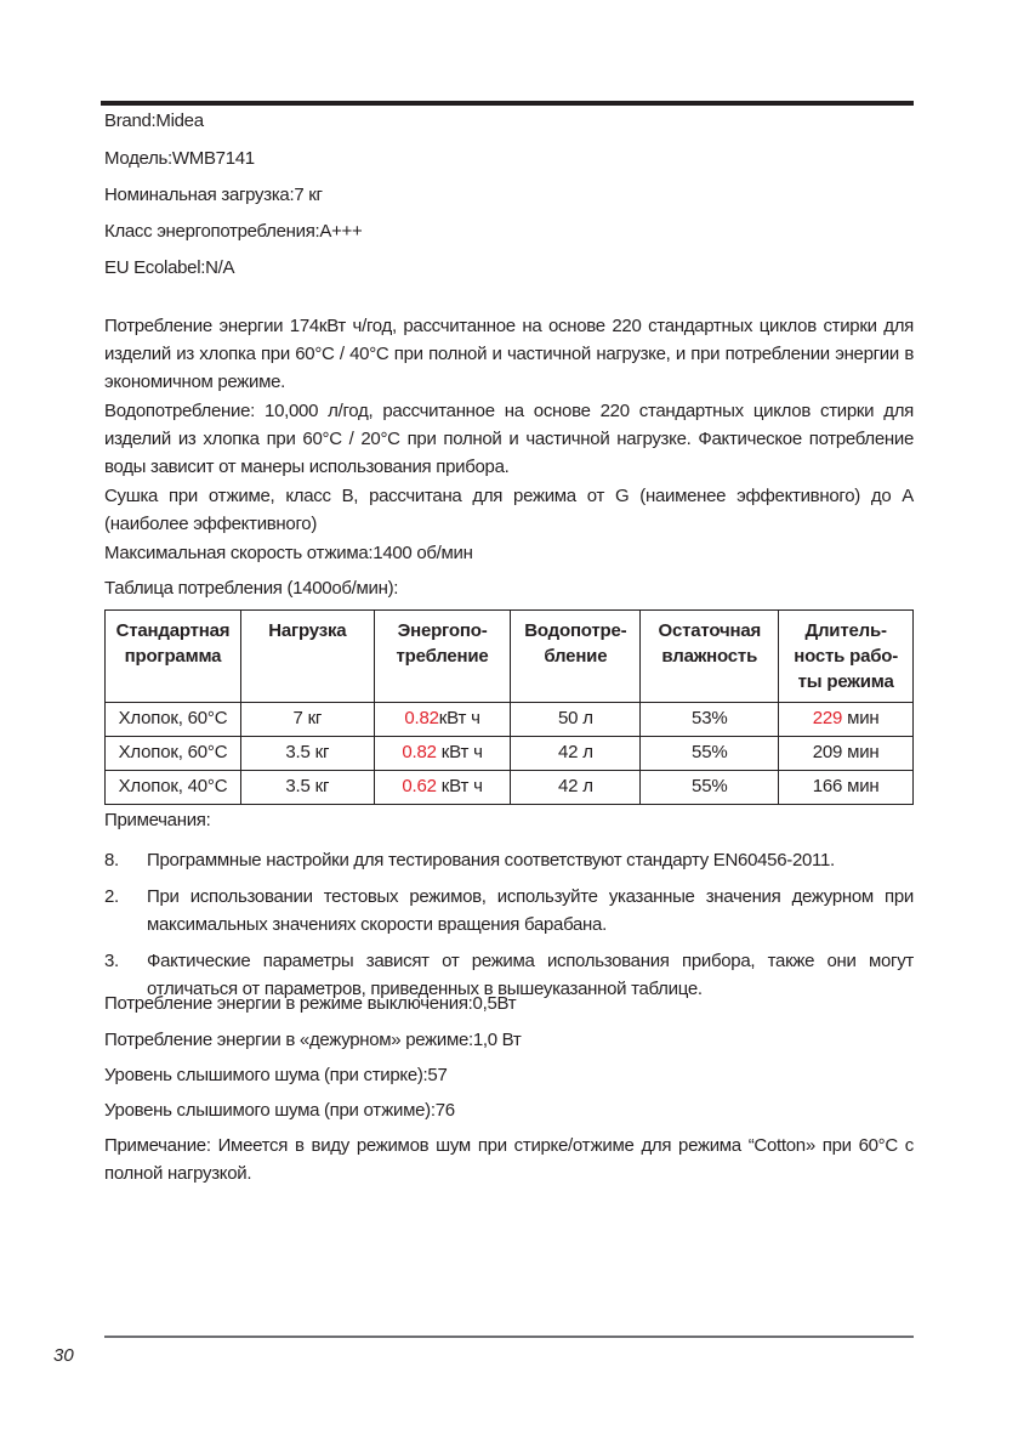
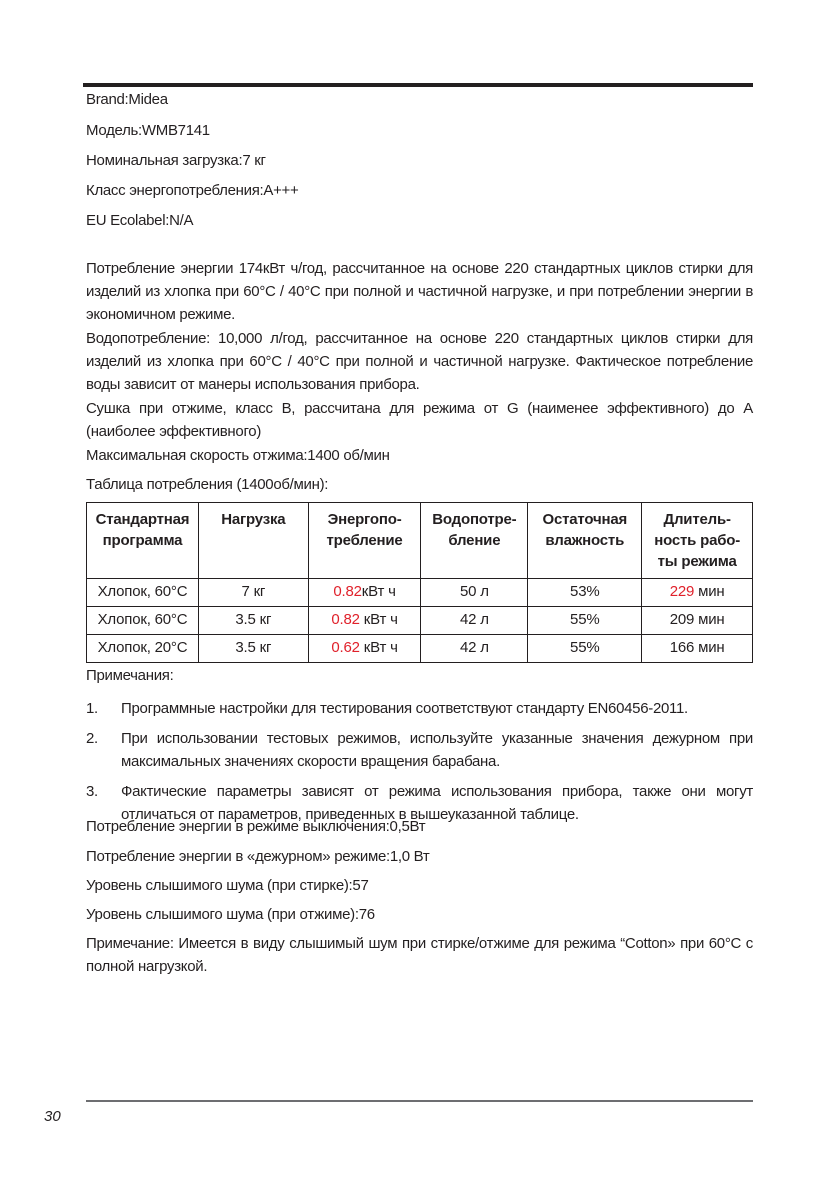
  Brand:Midea
  Модель:WMB7141
  Номинальная загрузка:7 кг
  Класс энергопотребления:A+++
  EU Ecolabel:N/A
  Потребление энергии 174кВт ч/год, рассчитанное на основе 220 стандартных циклов стирки для изделий из хлопка при 60°C / 40°C при полной и частичной нагрузке, и при потреблении энергии в экономичном режиме.
- Водопотребление: 10,000 л/год, рассчитанное на основе 220 стандартных циклов стирки для изделий из хлопка при 60°C / 20°C при полной и частичной нагрузке. Фактическое потребление воды зависит от манеры использования прибора.
+ Водопотребление: 10,000 л/год, рассчитанное на основе 220 стандартных циклов стирки для изделий из хлопка при 60°C / 40°C при полной и частичной нагрузке. Фактическое потребление воды зависит от манеры использования прибора.
  Сушка при отжиме, класс B, рассчитана для режима от G (наименее эффективного) до A (наиболее эффективного)
  Максимальная скорость отжима:1400 об/мин
  Таблица потребления (1400об/мин):
  Стандартная программа	Нагрузка	Энергопо- требление	Водопотре- бление	Остаточная влажность	Длитель- ность рабо- ты режима
  Хлопок, 60°C	7 кг	0.82кВт ч	50 л	53%	229 мин
  Хлопок, 60°C	3.5 кг	0.82 кВт ч	42 л	55%	209 мин
- Хлопок, 40°C	3.5 кг	0.62 кВт ч	42 л	55%	166 мин
+ Хлопок, 20°C	3.5 кг	0.62 кВт ч	42 л	55%	166 мин
  Примечания:
- 8.
+ 1.
  Программные настройки для тестирования соответствуют стандарту EN60456-2011.
  2.
  При использовании тестовых режимов, используйте указанные значения дежурном при максимальных значениях скорости вращения барабана.
  3.
  Фактические параметры зависят от режима использования прибора, также они могут отличаться от параметров, приведенных в вышеуказанной таблице.
  Потребление энергии в режиме выключения:0,5Вт
  Потребление энергии в «дежурном» режиме:1,0 Вт
  Уровень слышимого шума (при стирке):57
  Уровень слышимого шума (при отжиме):76
- Примечание: Имеется в виду режимов шум при стирке/отжиме для режима “Cotton» при 60°C с полной нагрузкой.
+ Примечание: Имеется в виду слышимый шум при стирке/отжиме для режима “Cotton» при 60°C с полной нагрузкой.
  30
